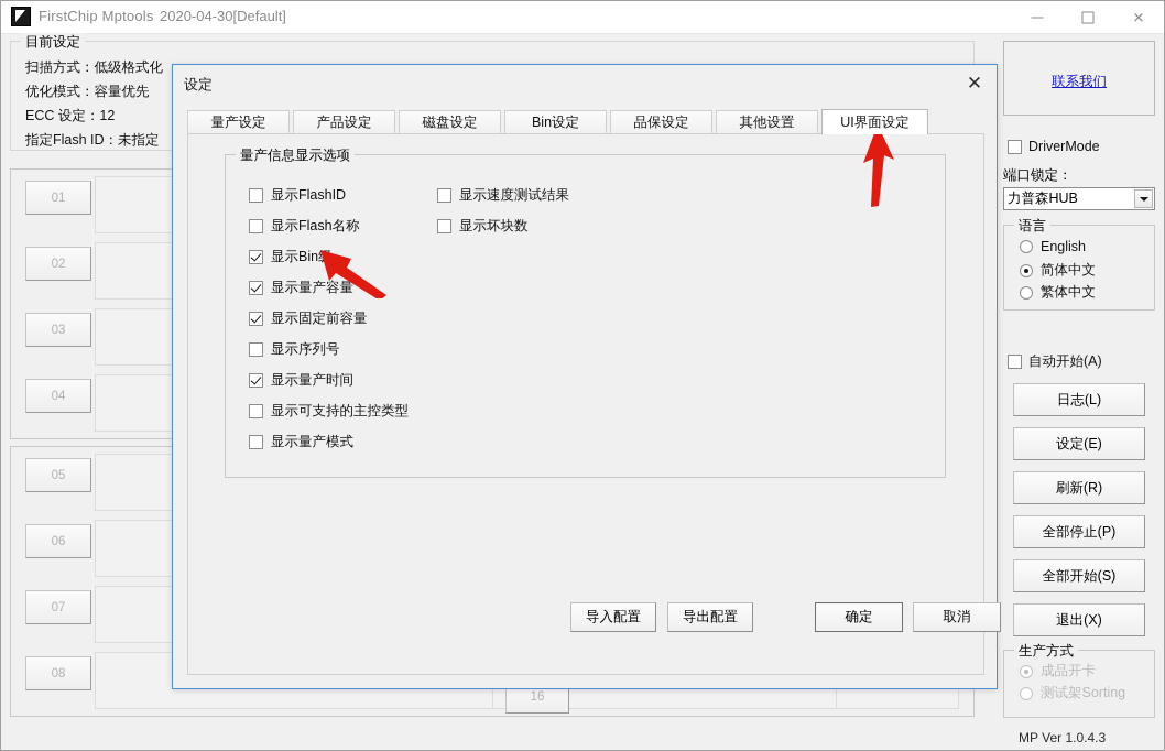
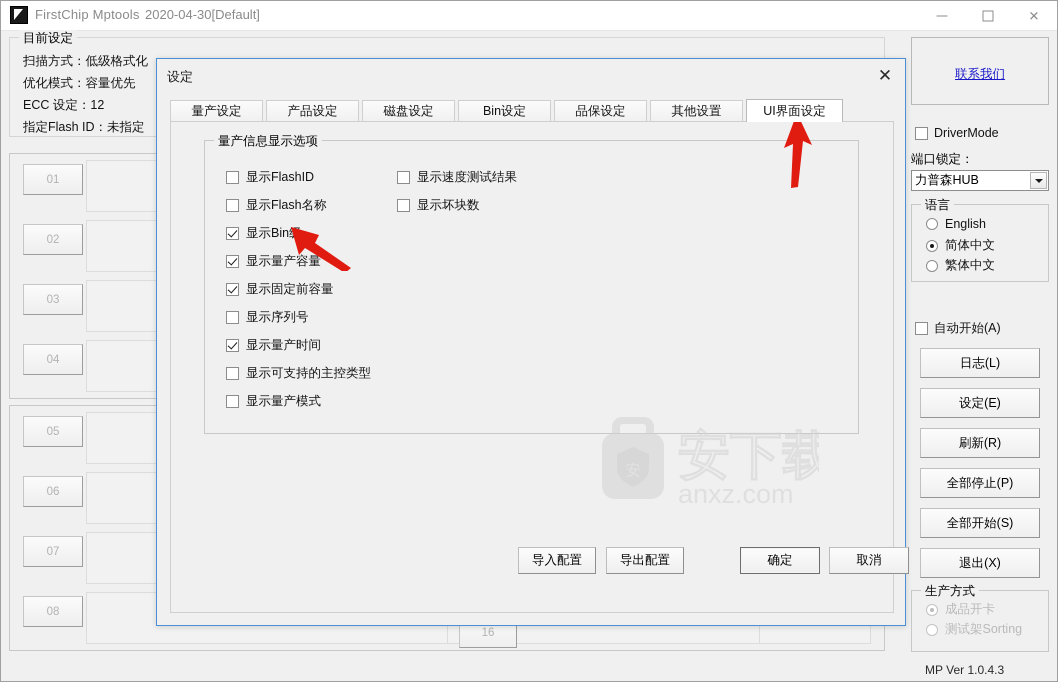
  FirstChip Mptools
  2020-04-30[Default]
  ✕
  目前设定
  扫描方式：低级格式化
  优化模式：容量优先
  ECC 设定：12
  指定Flash ID：未指定
  01
  02
  03
  04
  05
  06
  07
  08
  16
  联系我们
  DriverMode
  端口锁定：
  力普森HUB
  语言
  English
  简体中文
  繁体中文
  自动开始(A)
  日志(L)
  设定(E)
  刷新(R)
  全部停止(P)
  全部开始(S)
  退出(X)
  生产方式
  成品开卡
  测试架Sorting
  MP Ver 1.0.4.3
  设定
  ✕
  量产设定
  产品设定
  磁盘设定
  Bin设定
  品保设定
  其他设置
  UI界面设定
  量产信息显示选项
  显示FlashID
  显示Flash名称
  显示Bin
  显示量产容量
  显示固定前容量
  显示序列号
  显示量产时间
  显示可支持的主控类型
  显示量产模式
  显示速度测试结果
  显示坏块数
+ 安下载
  导入配置
  导出配置
  确定
  取消
